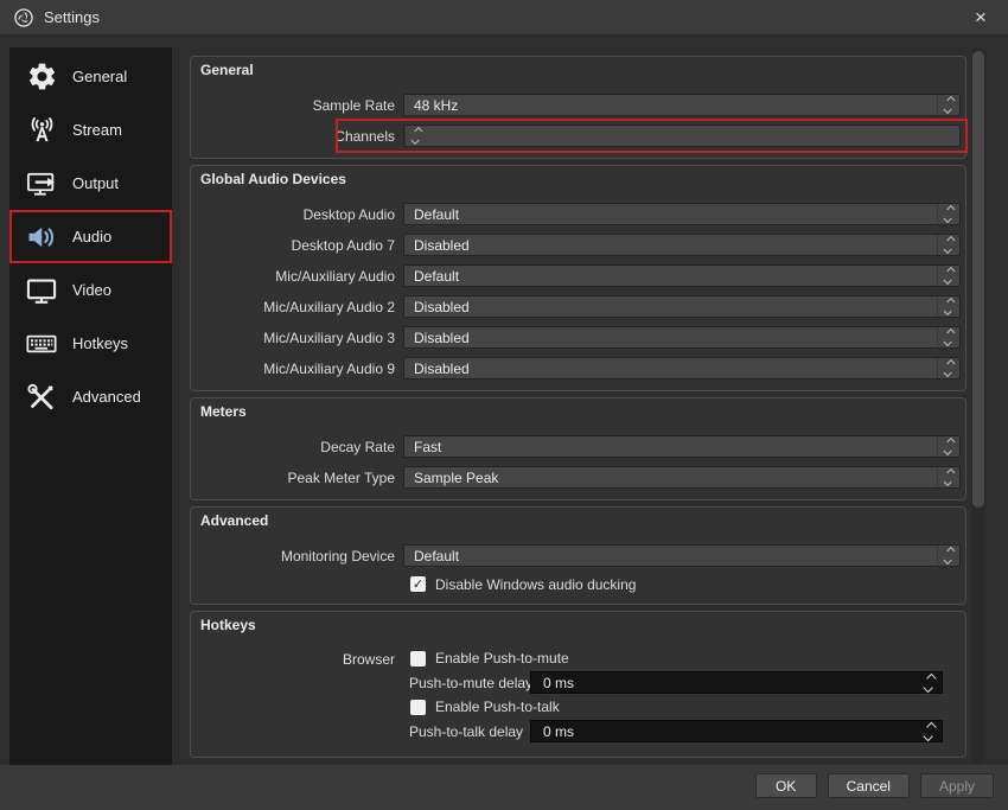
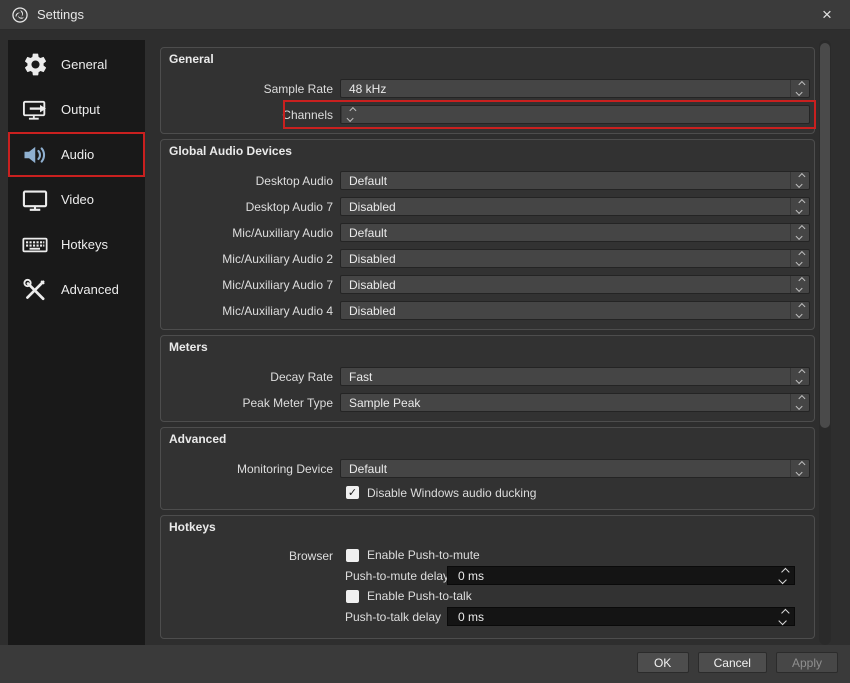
  Settings
  ×
  General
- Stream
  Output
  Audio
  Video
  Hotkeys
  Advanced
  General
  Sample Rate
  48 kHz
  Channels
  Global Audio Devices
  Desktop Audio
  Default
  Desktop Audio 7
  Disabled
  Mic/Auxiliary Audio
  Default
  Mic/Auxiliary Audio 2
  Disabled
- Mic/Auxiliary Audio 3
+ Mic/Auxiliary Audio 7
  Disabled
- Mic/Auxiliary Audio 9
+ Mic/Auxiliary Audio 4
  Disabled
  Meters
  Decay Rate
  Fast
  Peak Meter Type
  Sample Peak
  Advanced
  Monitoring Device
  Default
  ✓
  Disable Windows audio ducking
  Hotkeys
  Browser
  Enable Push-to-mute
  Push-to-mute dela
  0 ms
  Enable Push-to-talk
  Push-to-talk delay
  0 ms
  OK
  Cancel
  Apply
